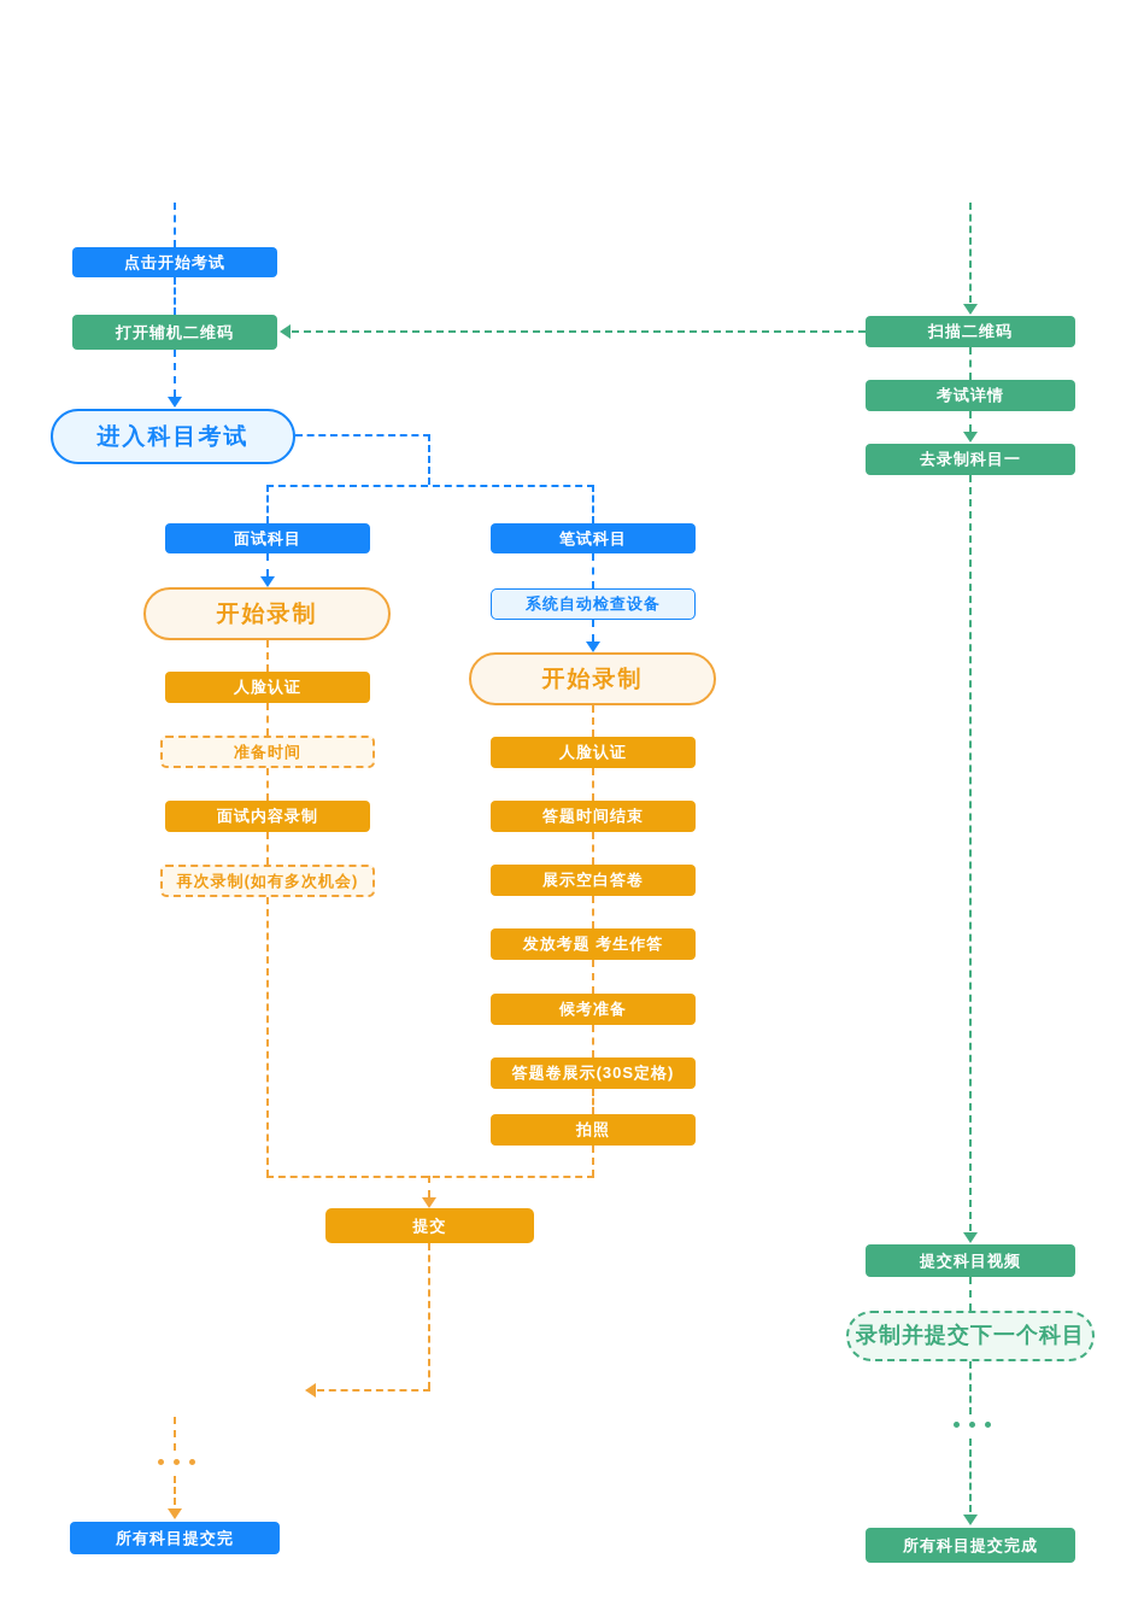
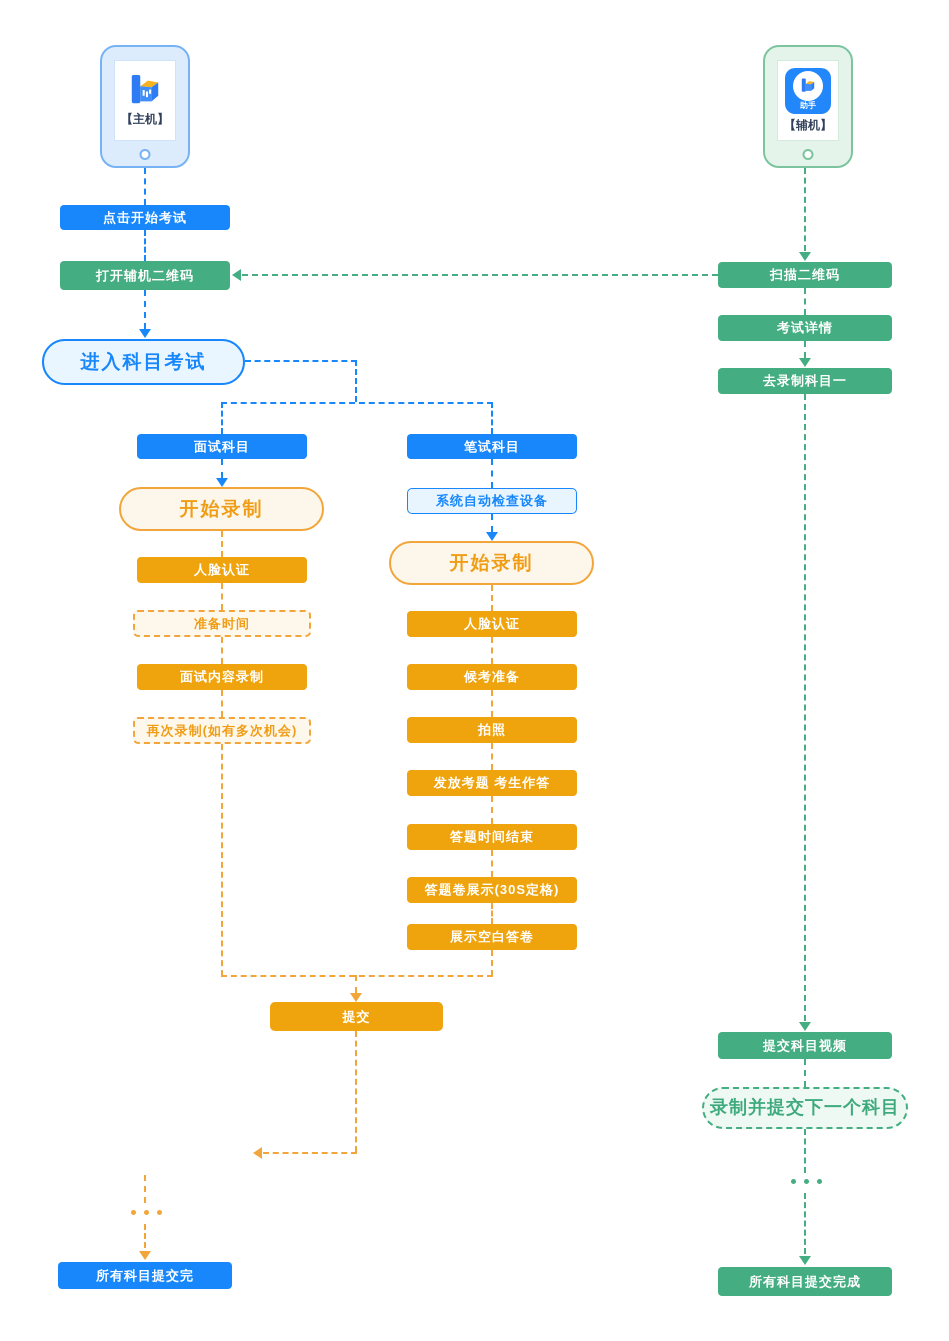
+ 【主机】
+ 助手
+ 【辅机】
  点击开始考试
  打开辅机二维码
  进入科目考试
  面试科目
  笔试科目
  开始录制
  人脸认证
  准备时间
  面试内容录制
  再次录制(如有多次机会)
  系统自动检查设备
  开始录制
  人脸认证
- 答题时间结束
+ 候考准备
- 展示空白答卷
+ 拍照
  发放考题 考生作答
- 候考准备
+ 答题时间结束
  答题卷展示(30S定格)
- 拍照
+ 展示空白答卷
  提交
  所有科目提交完
  扫描二维码
  考试详情
  去录制科目一
  提交科目视频
  录制并提交下一个科目
  所有科目提交完成
